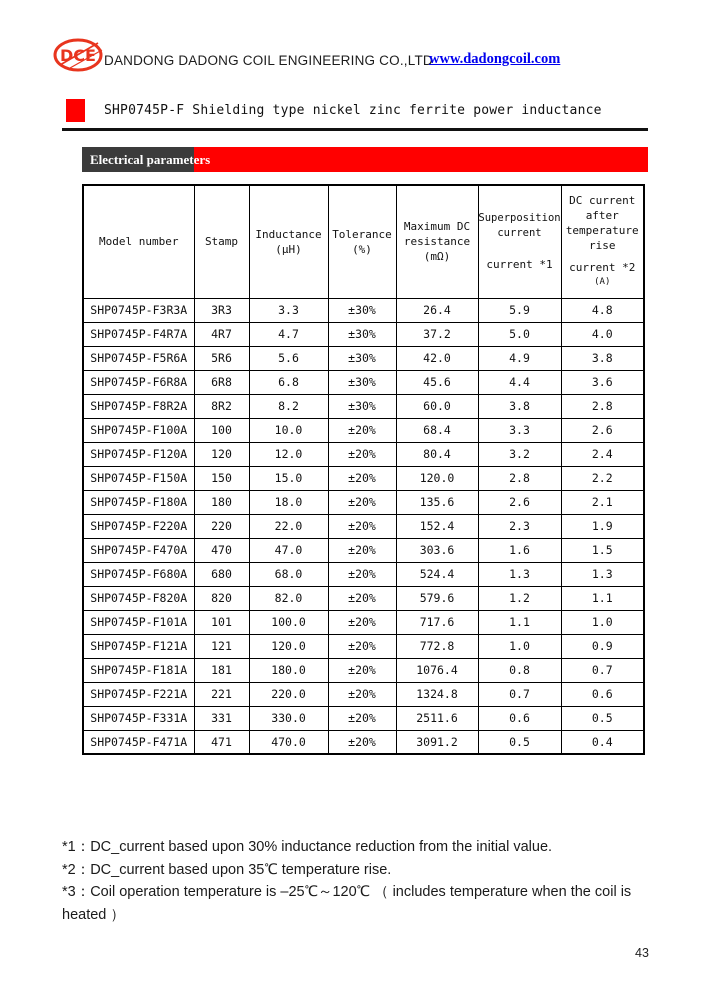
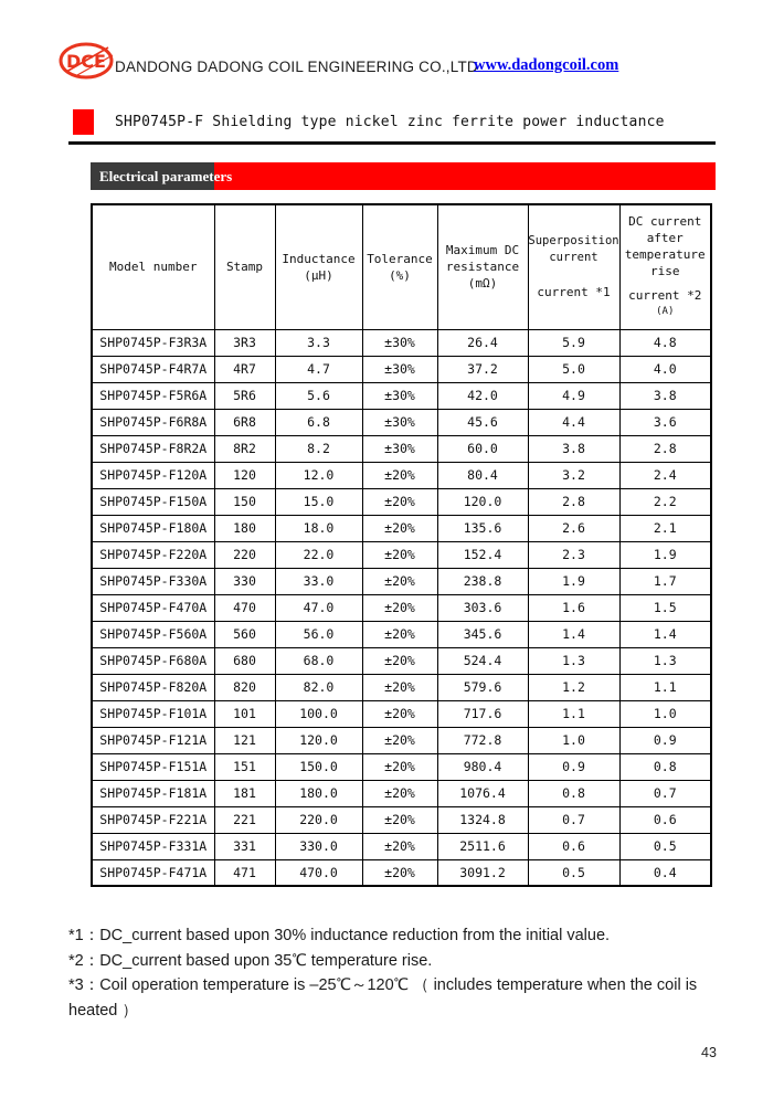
  DCE
  DANDONG DADONG COIL ENGINEERING CO.,LTD
  www.dadongcoil.com
  SHP0745P-F Shielding type nickel zinc ferrite power inductance
  Electrical parameters
  Model number	Stamp	Inductance (μH)	Tolerance (%)	Maximum DC resistance (mΩ)	Superposition current current *1	DC current after temperature rise current *2 (A)
  SHP0745P-F3R3A	3R3	3.3	±30%	26.4	5.9	4.8
  SHP0745P-F4R7A	4R7	4.7	±30%	37.2	5.0	4.0
  SHP0745P-F5R6A	5R6	5.6	±30%	42.0	4.9	3.8
  SHP0745P-F6R8A	6R8	6.8	±30%	45.6	4.4	3.6
  SHP0745P-F8R2A	8R2	8.2	±30%	60.0	3.8	2.8
- SHP0745P-F100A	100	10.0	±20%	68.4	3.3	2.6
  SHP0745P-F120A	120	12.0	±20%	80.4	3.2	2.4
  SHP0745P-F150A	150	15.0	±20%	120.0	2.8	2.2
  SHP0745P-F180A	180	18.0	±20%	135.6	2.6	2.1
  SHP0745P-F220A	220	22.0	±20%	152.4	2.3	1.9
+ SHP0745P-F330A	330	33.0	±20%	238.8	1.9	1.7
  SHP0745P-F470A	470	47.0	±20%	303.6	1.6	1.5
+ SHP0745P-F560A	560	56.0	±20%	345.6	1.4	1.4
  SHP0745P-F680A	680	68.0	±20%	524.4	1.3	1.3
  SHP0745P-F820A	820	82.0	±20%	579.6	1.2	1.1
  SHP0745P-F101A	101	100.0	±20%	717.6	1.1	1.0
  SHP0745P-F121A	121	120.0	±20%	772.8	1.0	0.9
+ SHP0745P-F151A	151	150.0	±20%	980.4	0.9	0.8
  SHP0745P-F181A	181	180.0	±20%	1076.4	0.8	0.7
  SHP0745P-F221A	221	220.0	±20%	1324.8	0.7	0.6
  SHP0745P-F331A	331	330.0	±20%	2511.6	0.6	0.5
  SHP0745P-F471A	471	470.0	±20%	3091.2	0.5	0.4
  *1：DC_current based upon 30% inductance reduction from the initial value.
  *2：DC_current based upon 35℃ temperature rise.
  *3：Coil operation temperature is –25℃～120℃ （ includes temperature when the coil is heated ）
  43
